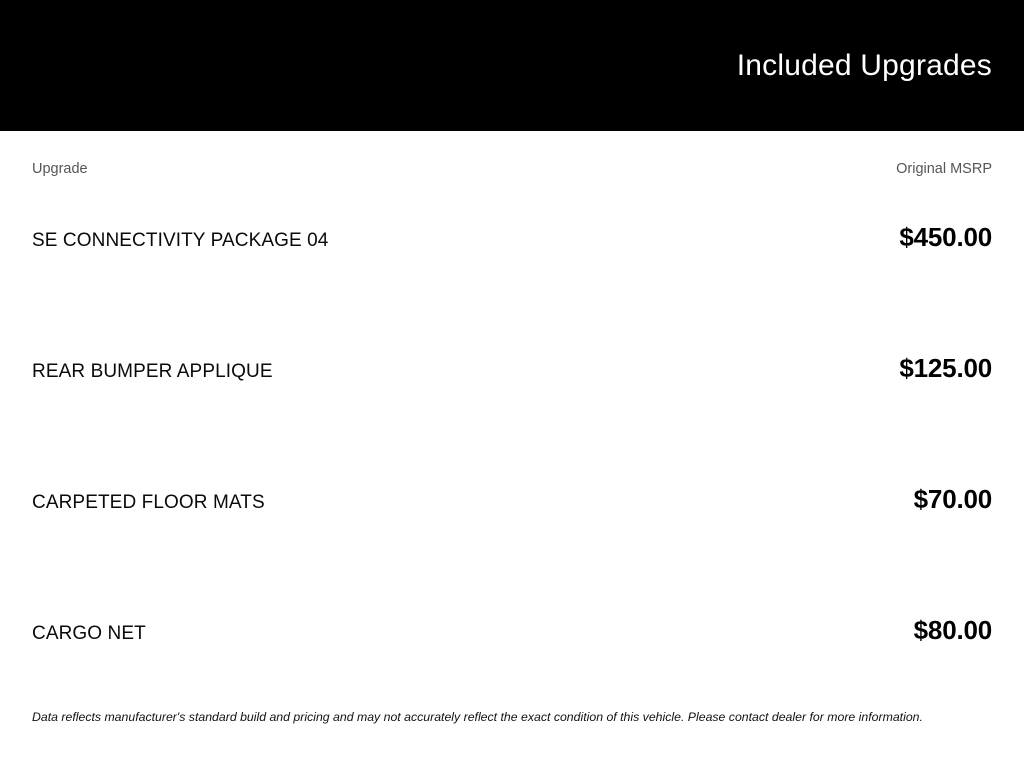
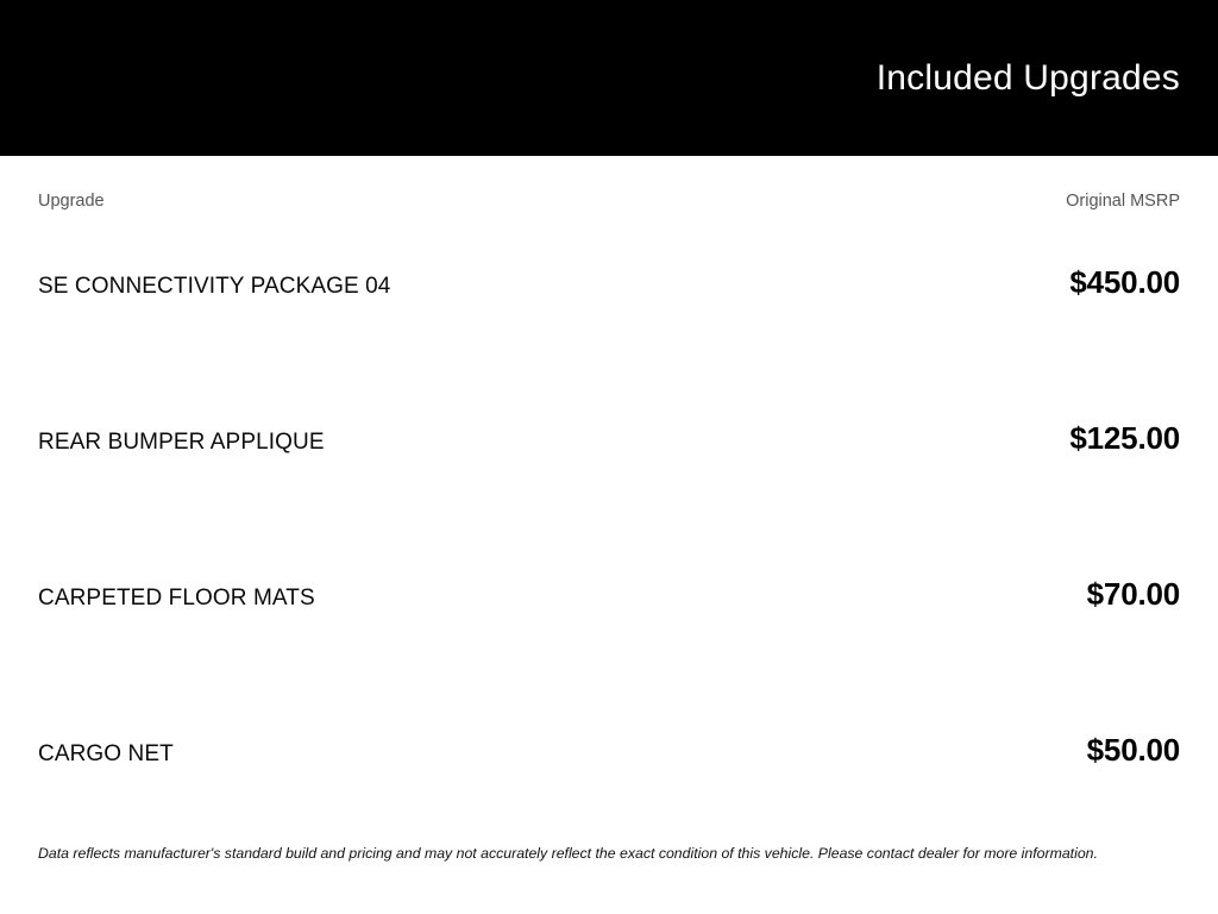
  Included Upgrades
  Upgrade
  Original MSRP
  SE CONNECTIVITY PACKAGE 04
  $450.00
  REAR BUMPER APPLIQUE
  $125.00
  CARPETED FLOOR MATS
  $70.00
  CARGO NET
- $80.00
+ $50.00
  Data reflects manufacturer's standard build and pricing and may not accurately reflect the exact condition of this vehicle. Please contact dealer for more information.
